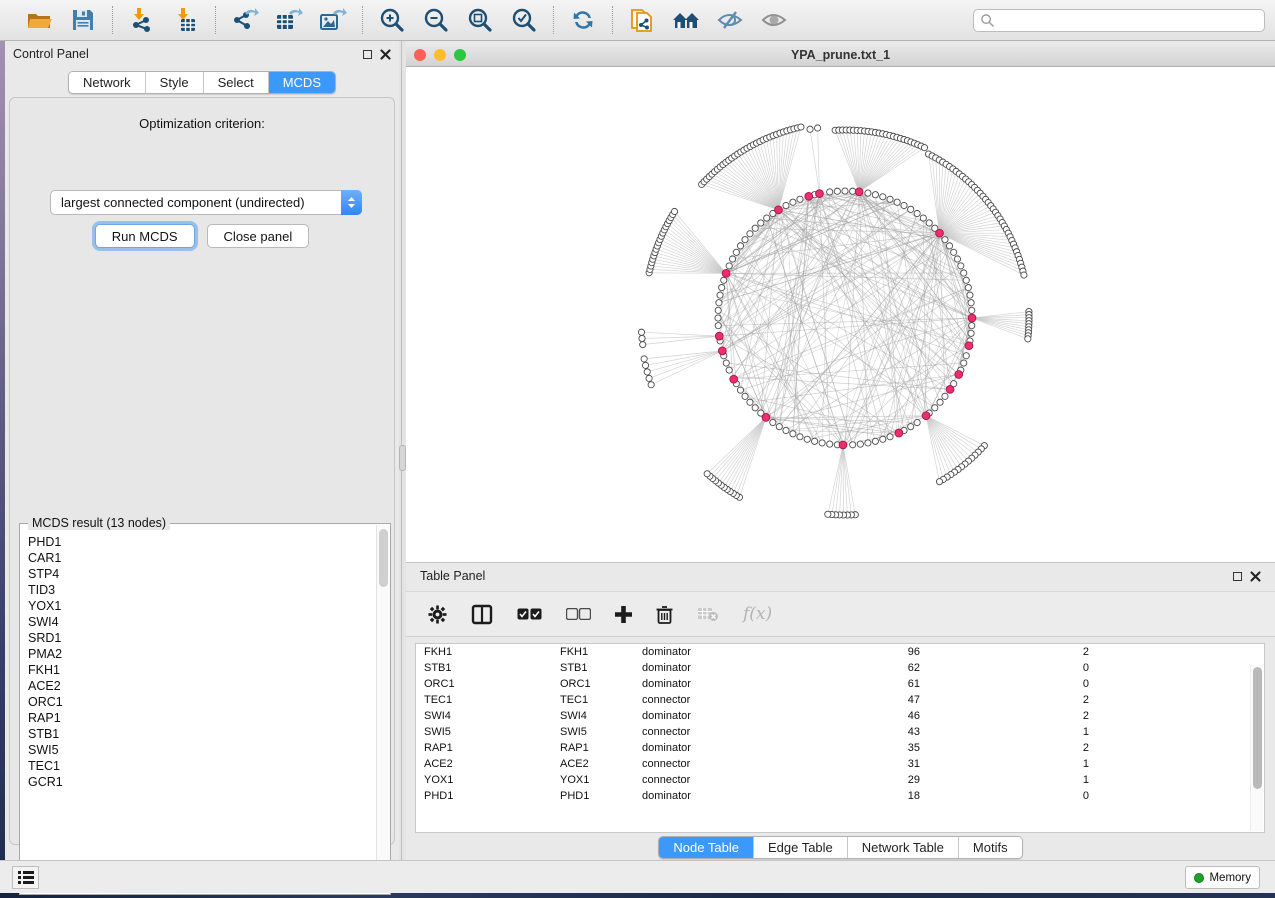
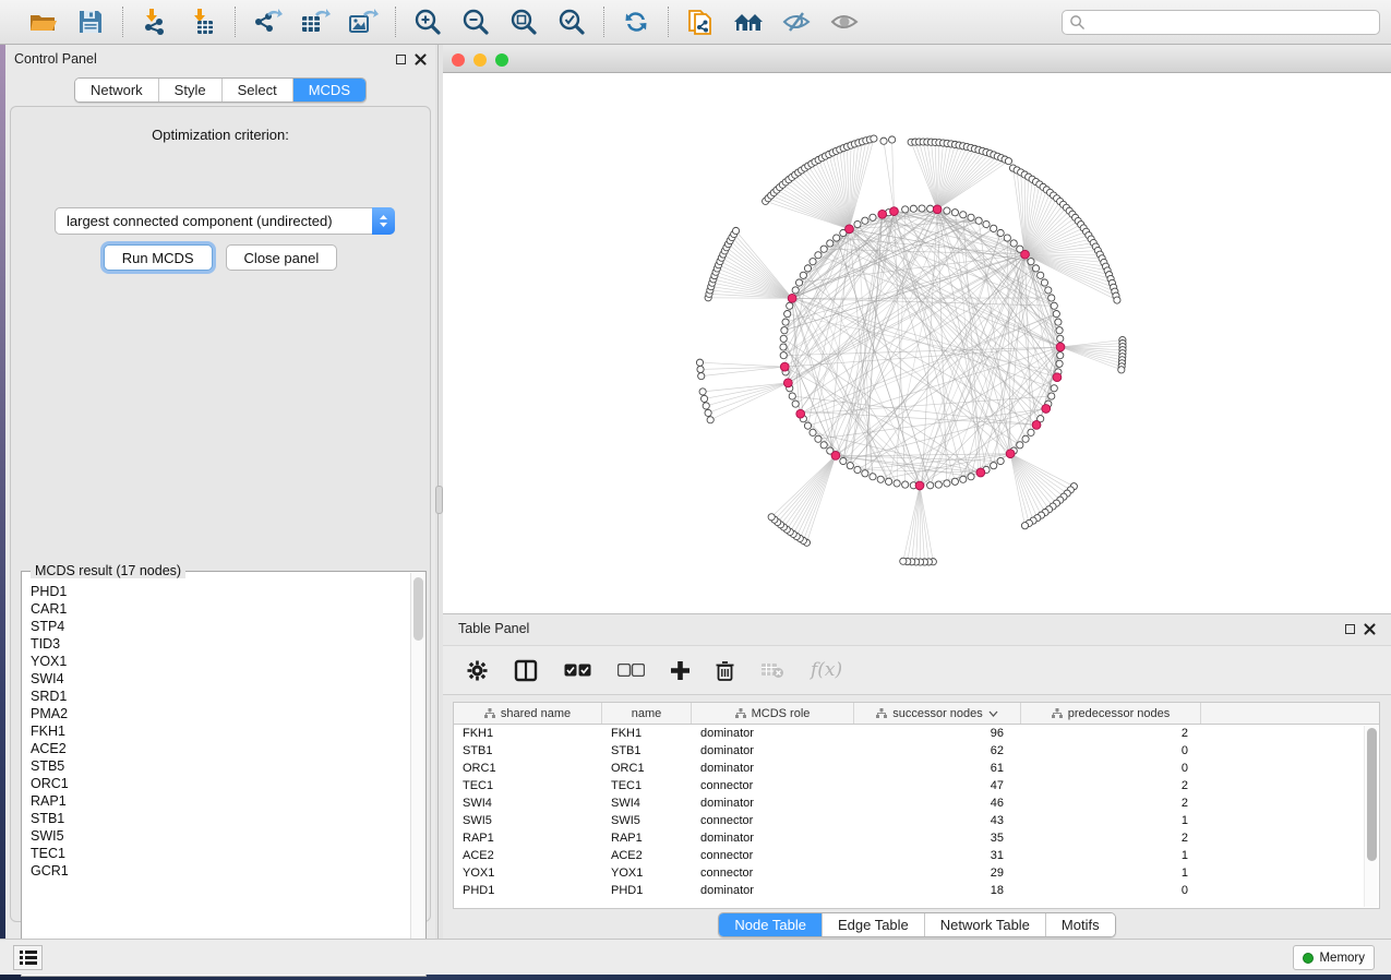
  Control Panel
  Network
  Style
  Select
  MCDS
  Optimization criterion:
  largest connected component (undirected)
  Run MCDS
  Close panel
- MCDS result (13 nodes)
+ MCDS result (17 nodes)
  PHD1
  CAR1
  STP4
  TID3
  YOX1
  SWI4
  SRD1
  PMA2
  FKH1
  ACE2
+ STB5
  ORC1
  RAP1
  STB1
  SWI5
  TEC1
  GCR1
- YPA_prune.txt_1
  Table Panel
  f(x)
+ shared name
+ name
+ MCDS role
+ successor nodes
+ predecessor nodes
  FKH1
  FKH1
  dominator
  96
  2
  STB1
  STB1
  dominator
  62
  0
  ORC1
  ORC1
  dominator
  61
  0
  TEC1
  TEC1
  connector
  47
  2
  SWI4
  SWI4
  dominator
  46
  2
  SWI5
  SWI5
  connector
  43
  1
  RAP1
  RAP1
  dominator
  35
  2
  ACE2
  ACE2
  connector
  31
  1
  YOX1
  YOX1
  connector
  29
  1
  PHD1
  PHD1
  dominator
  18
  0
  Node Table
  Edge Table
  Network Table
  Motifs
  Memory
